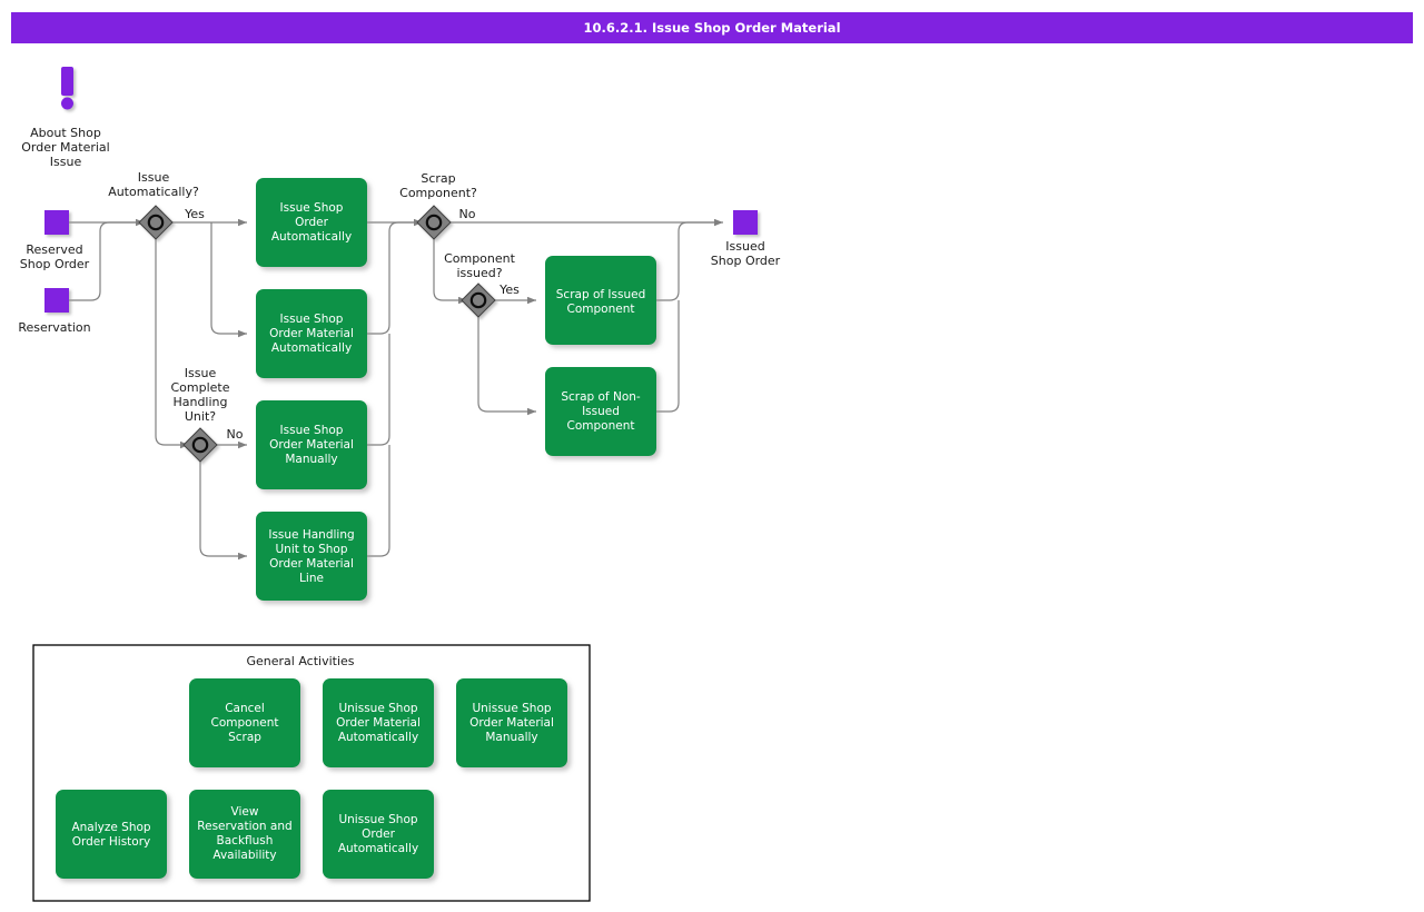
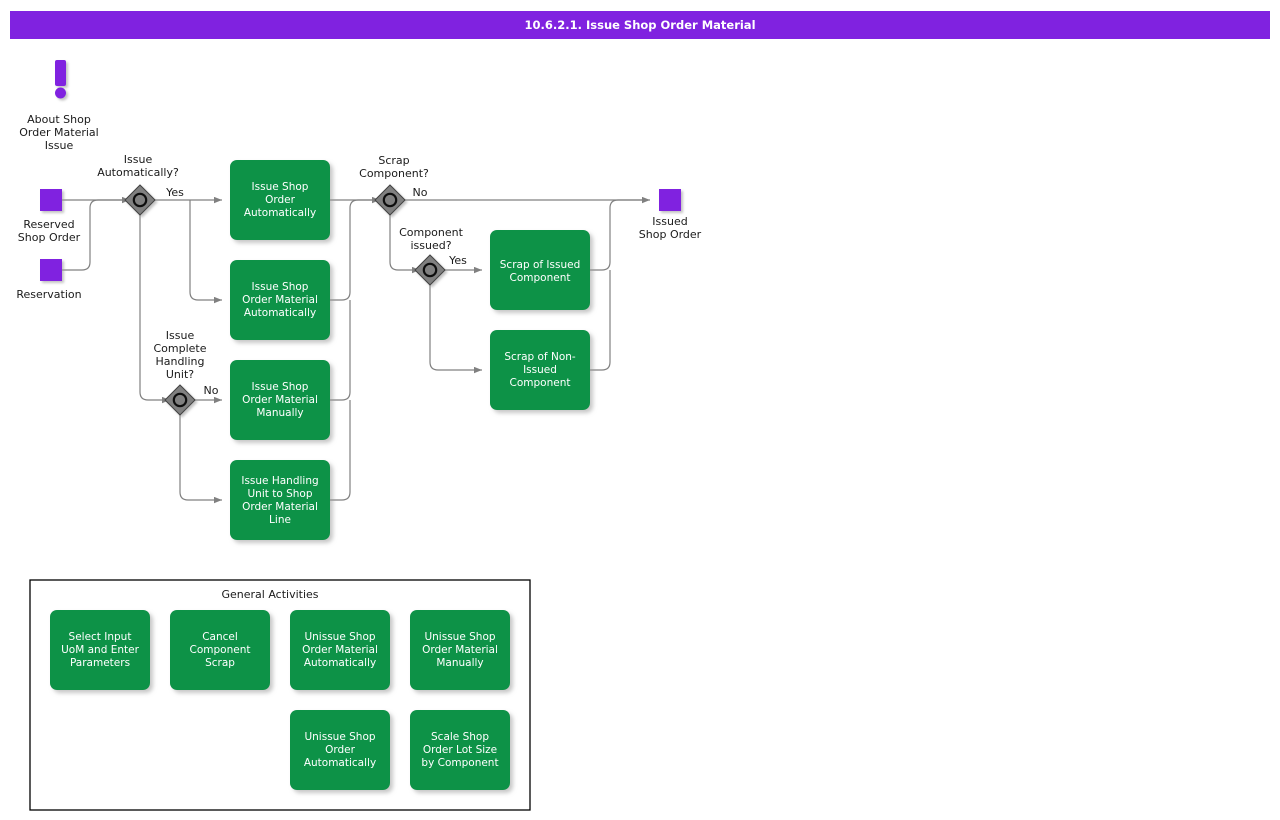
  10.6.2.1. Issue Shop Order Material
  About Shop
  Order Material
  Issue
  Reserved
  Shop Order
  Reservation
  Issued
  Shop Order
  Issue
  Automatically?
  Yes
  Issue
  Complete
  Handling
  Unit?
  No
  Scrap
  Component?
  No
  Component
  issued?
  Yes
  Issue Shop
  Order
  Automatically
  Issue Shop
  Order Material
  Automatically
  Issue Shop
  Order Material
  Manually
  Issue Handling
  Unit to Shop
  Order Material
  Line
  Scrap of Issued
  Component
  Scrap of Non-
  Issued
  Component
  General Activities
+ Select Input
+ UoM and Enter
+ Parameters
  Cancel
  Component
  Scrap
  Unissue Shop
  Order Material
  Automatically
  Unissue Shop
  Order Material
  Manually
- Analyze Shop
- Order History
- View
- Reservation and
- Backflush
- Availability
  Unissue Shop
  Order
  Automatically
+ Scale Shop
+ Order Lot Size
+ by Component
